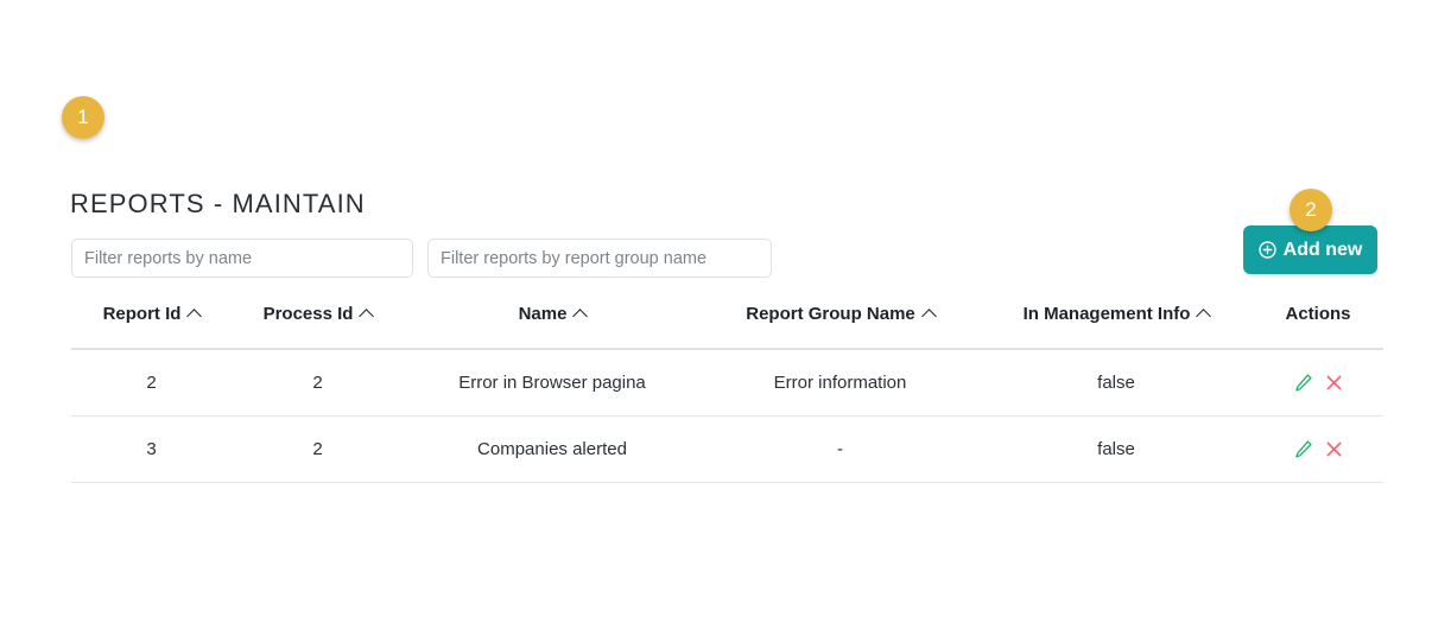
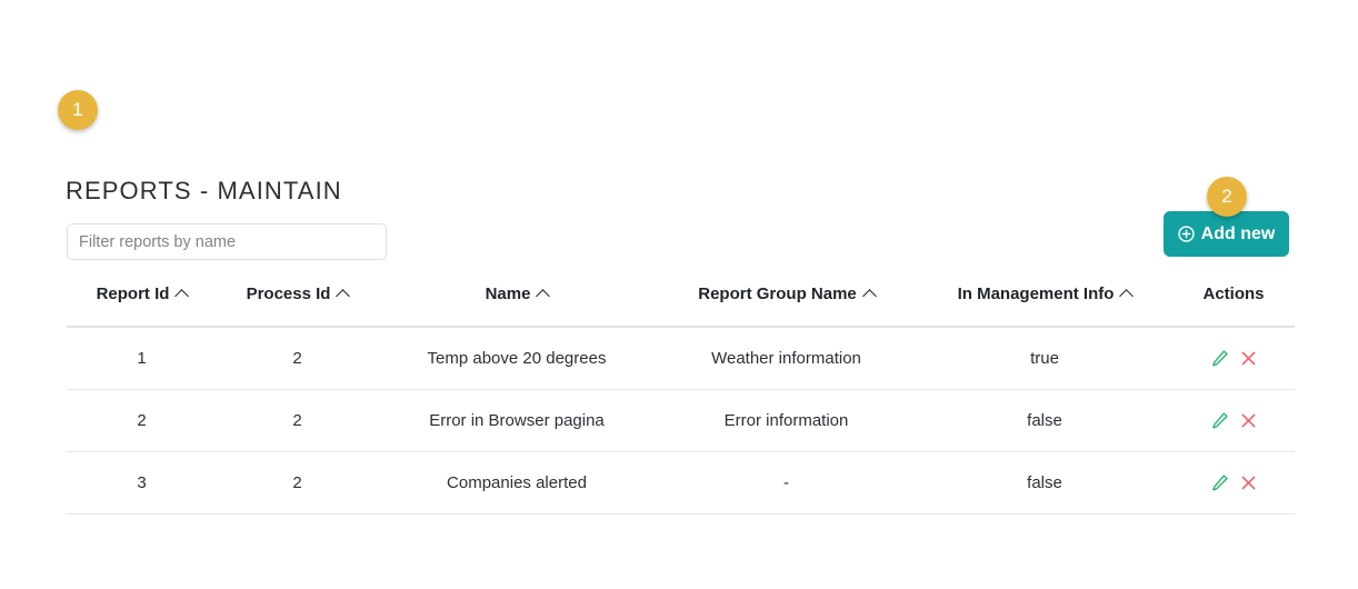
  1
  2
  REPORTS - MAINTAIN
  Filter reports by name
- Filter reports by report group name
  Add new
  Report Id	Process Id	Name	Report Group Name	In Management Info	Actions
+ 1	2	Temp above 20 degrees	Weather information	true
  2	2	Error in Browser pagina	Error information	false
  3	2	Companies alerted	-	false
